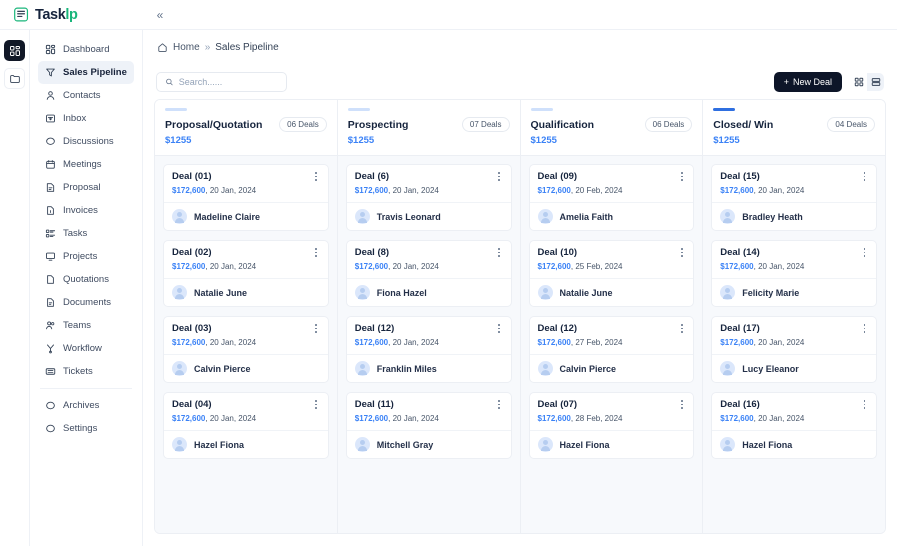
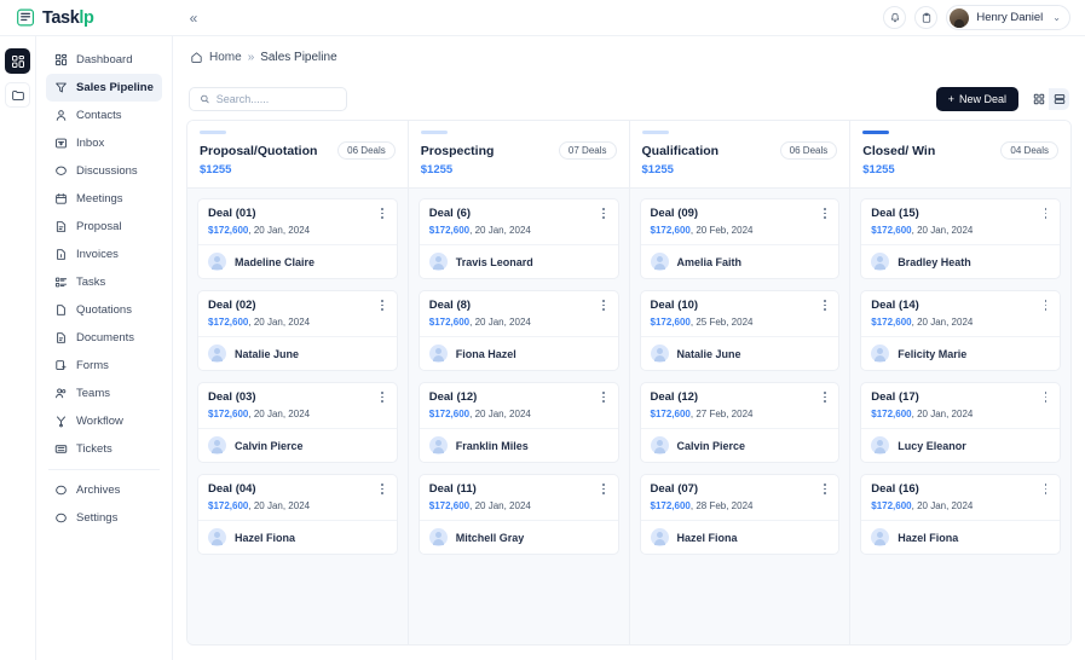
  Tasklp
  «
+ Henry Daniel
+ ⌄
  Dashboard
  Sales Pipeline
  Contacts
  Inbox
  Discussions
  Meetings
  Proposal
  Invoices
  Tasks
- Projects
  Quotations
  Documents
+ Forms
  Teams
  Workflow
  Tickets
  Archives
  Settings
  Home
  »
  Sales Pipeline
  Search......
  +
  New Deal
  Proposal/Quotation
  06 Deals
  $1255
  Deal (01)
  $172,600, 20 Jan, 2024
  Madeline Claire
  Deal (02)
  $172,600, 20 Jan, 2024
  Natalie June
  Deal (03)
  $172,600, 20 Jan, 2024
  Calvin Pierce
  Deal (04)
  $172,600, 20 Jan, 2024
  Hazel Fiona
  Prospecting
  07 Deals
  $1255
  Deal (6)
  $172,600, 20 Jan, 2024
  Travis Leonard
  Deal (8)
  $172,600, 20 Jan, 2024
  Fiona Hazel
  Deal (12)
  $172,600, 20 Jan, 2024
  Franklin Miles
  Deal (11)
  $172,600, 20 Jan, 2024
  Mitchell Gray
  Qualification
  06 Deals
  $1255
  Deal (09)
  $172,600, 20 Feb, 2024
  Amelia Faith
  Deal (10)
  $172,600, 25 Feb, 2024
  Natalie June
  Deal (12)
  $172,600, 27 Feb, 2024
  Calvin Pierce
  Deal (07)
  $172,600, 28 Feb, 2024
  Hazel Fiona
  Closed/ Win
  04 Deals
  $1255
  Deal (15)
  $172,600, 20 Jan, 2024
  Bradley Heath
  Deal (14)
  $172,600, 20 Jan, 2024
  Felicity Marie
  Deal (17)
  $172,600, 20 Jan, 2024
  Lucy Eleanor
  Deal (16)
  $172,600, 20 Jan, 2024
  Hazel Fiona
